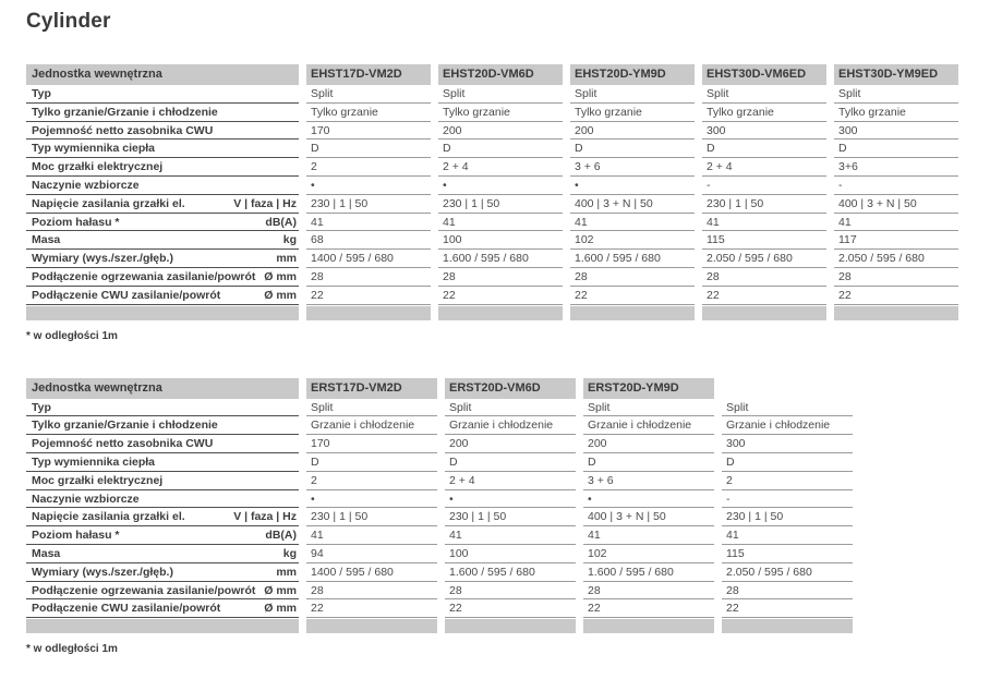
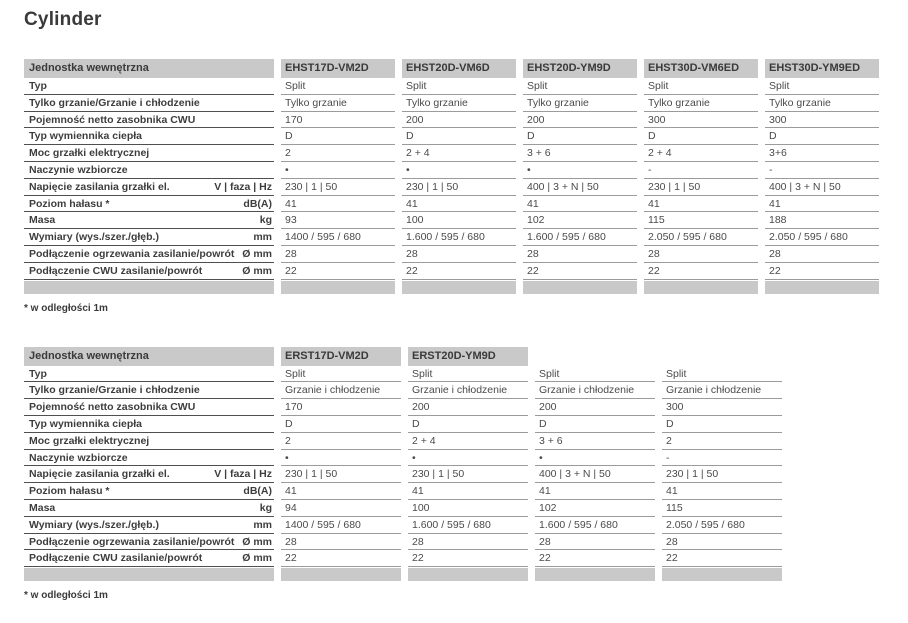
  Cylinder
  Jednostka wewnętrzna
  EHST17D-VM2D
  EHST20D-VM6D
  EHST20D-YM9D
  EHST30D-VM6ED
  EHST30D-YM9ED
  Typ
  Split
  Split
  Split
  Split
  Split
  Tylko grzanie/Grzanie i chłodzenie
  Tylko grzanie
  Tylko grzanie
  Tylko grzanie
  Tylko grzanie
  Tylko grzanie
  Pojemność netto zasobnika CWU
  170
  200
  200
  300
  300
  Typ wymiennika ciepła
  D
  D
  D
  D
  D
  Moc grzałki elektrycznej
  2
  2 + 4
  3 + 6
  2 + 4
  3+6
  Naczynie wzbiorcze
  •
  •
  •
  -
  -
  Napięcie zasilania grzałki el.
  V | faza | Hz
  230 | 1 | 50
  230 | 1 | 50
  400 | 3 + N | 50
  230 | 1 | 50
  400 | 3 + N | 50
  Poziom hałasu *
  dB(A)
  41
  41
  41
  41
  41
  Masa
  kg
- 68
+ 93
  100
  102
  115
- 117
+ 188
  Wymiary (wys./szer./głęb.)
  mm
  1400 / 595 / 680
  1.600 / 595 / 680
  1.600 / 595 / 680
  2.050 / 595 / 680
  2.050 / 595 / 680
  Podłączenie ogrzewania zasilanie/powrót
  Ø mm
  28
  28
  28
  28
  28
  Podłączenie CWU zasilanie/powrót
  Ø mm
  22
  22
  22
  22
  22
  * w odległości 1m
  Jednostka wewnętrzna
  ERST17D-VM2D
- ERST20D-VM6D
  ERST20D-YM9D
  Typ
  Split
  Split
  Split
  Split
  Tylko grzanie/Grzanie i chłodzenie
  Grzanie i chłodzenie
  Grzanie i chłodzenie
  Grzanie i chłodzenie
  Grzanie i chłodzenie
  Pojemność netto zasobnika CWU
  170
  200
  200
  300
  Typ wymiennika ciepła
  D
  D
  D
  D
  Moc grzałki elektrycznej
  2
  2 + 4
  3 + 6
  2
  Naczynie wzbiorcze
  •
  •
  •
  -
  Napięcie zasilania grzałki el.
  V | faza | Hz
  230 | 1 | 50
  230 | 1 | 50
  400 | 3 + N | 50
  230 | 1 | 50
  Poziom hałasu *
  dB(A)
  41
  41
  41
  41
  Masa
  kg
  94
  100
  102
  115
  Wymiary (wys./szer./głęb.)
  mm
  1400 / 595 / 680
  1.600 / 595 / 680
  1.600 / 595 / 680
  2.050 / 595 / 680
  Podłączenie ogrzewania zasilanie/powrót
  Ø mm
  28
  28
  28
  28
  Podłączenie CWU zasilanie/powrót
  Ø mm
  22
  22
  22
  22
  * w odległości 1m
